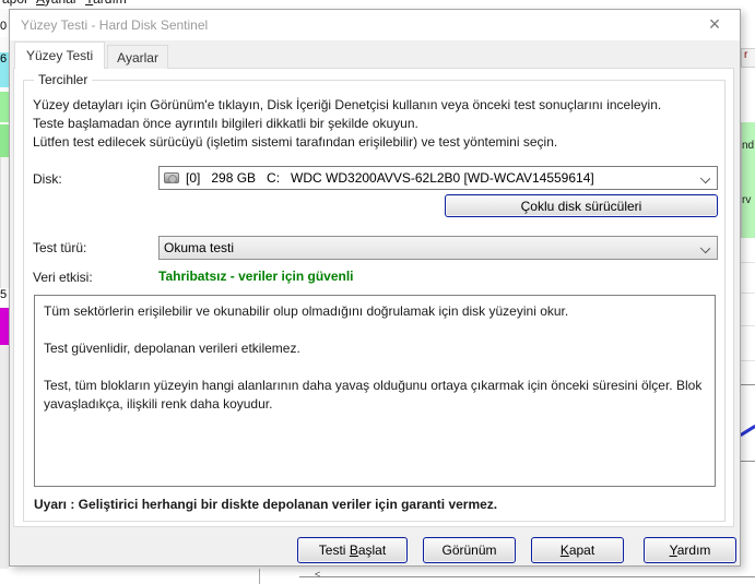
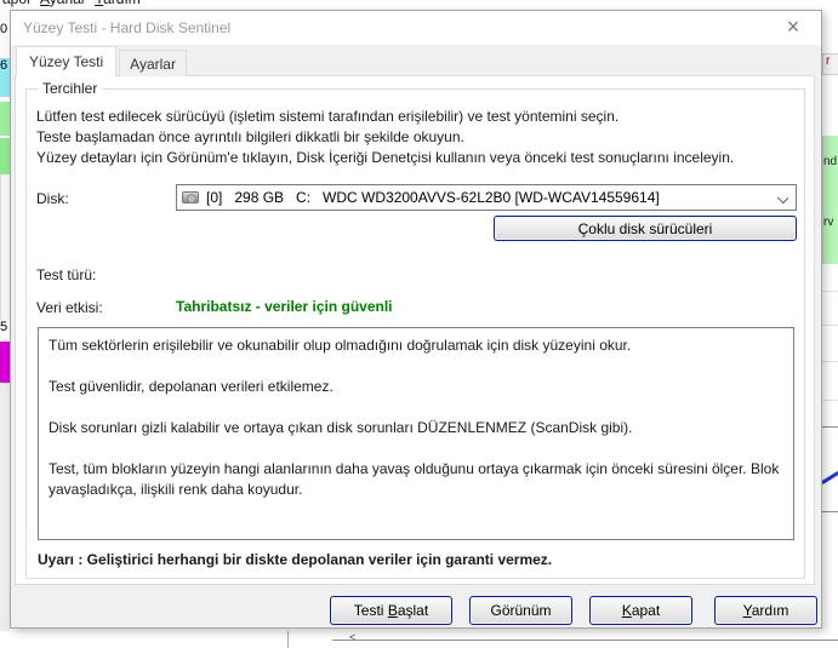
  0
  6
  5
  r
  nd
  rv
  <
  Yüzey Testi - Hard Disk Sentinel
  ×
  Yüzey Testi
  Ayarlar
  Tercihler
- Yüzey detayları için Görünüm'e tıklayın, Disk İçeriği Denetçisi kullanın veya önceki test sonuçlarını inceleyin.
+ Lütfen test edilecek sürücüyü (işletim sistemi tarafından erişilebilir) ve test yöntemini seçin.
  Teste başlamadan önce ayrıntılı bilgileri dikkatli bir şekilde okuyun.
- Lütfen test edilecek sürücüyü (işletim sistemi tarafından erişilebilir) ve test yöntemini seçin.
+ Yüzey detayları için Görünüm'e tıklayın, Disk İçeriği Denetçisi kullanın veya önceki test sonuçlarını inceleyin.
  Disk:
  [0] 298 GB C: WDC WD3200AVVS-62L2B0 [WD-WCAV14559614]
  Çoklu disk sürücüleri
  Test türü:
- Okuma testi
  Veri etkisi:
  Tahribatsız - veriler için güvenli
  Tüm sektörlerin erişilebilir ve okunabilir olup olmadığını doğrulamak için disk yüzeyini okur.
  Test güvenlidir, depolanan verileri etkilemez.
+ Disk sorunları gizli kalabilir ve ortaya çıkan disk sorunları DÜZENLENMEZ (ScanDisk gibi).
  Test, tüm blokların yüzeyin hangi alanlarının daha yavaş olduğunu ortaya çıkarmak için önceki süresini ölçer. Blok yavaşladıkça, ilişkili renk daha koyudur.
  Uyarı : Geliştirici herhangi bir diskte depolanan veriler için garanti vermez.
  Testi Başlat
  Görünüm
  Kapat
  Yardım
